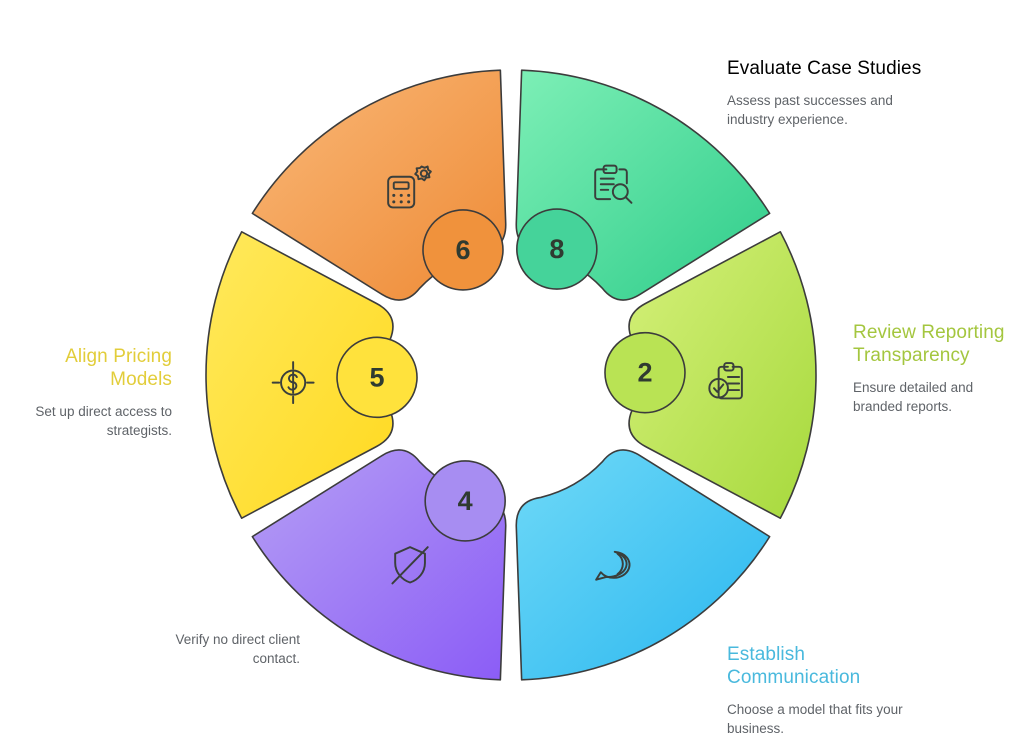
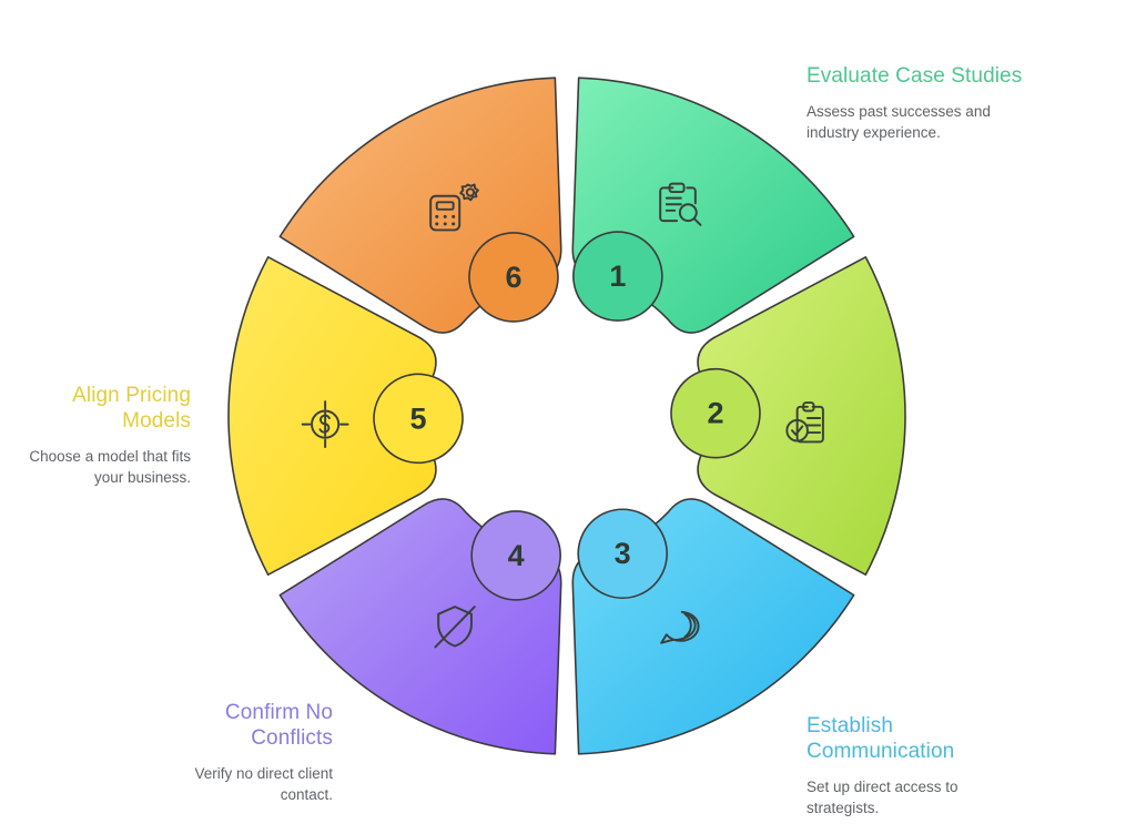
- 8
+ 1
  2
+ 3
  4
  5
  6
  Evaluate Case Studies
  Assess past successes and industry experience.
- Review Reporting Transparency
- Ensure detailed and branded reports.
  Establish Communication
- Choose a model that fits your business.
+ Set up direct access to strategists.
+ Confirm No Conflicts
  Verify no direct client contact.
  Align Pricing Models
- Set up direct access to strategists.
+ Choose a model that fits your business.
